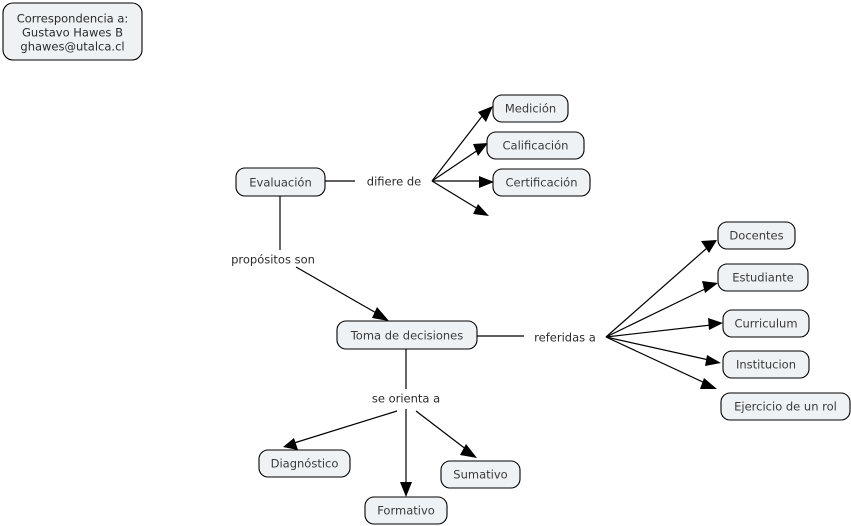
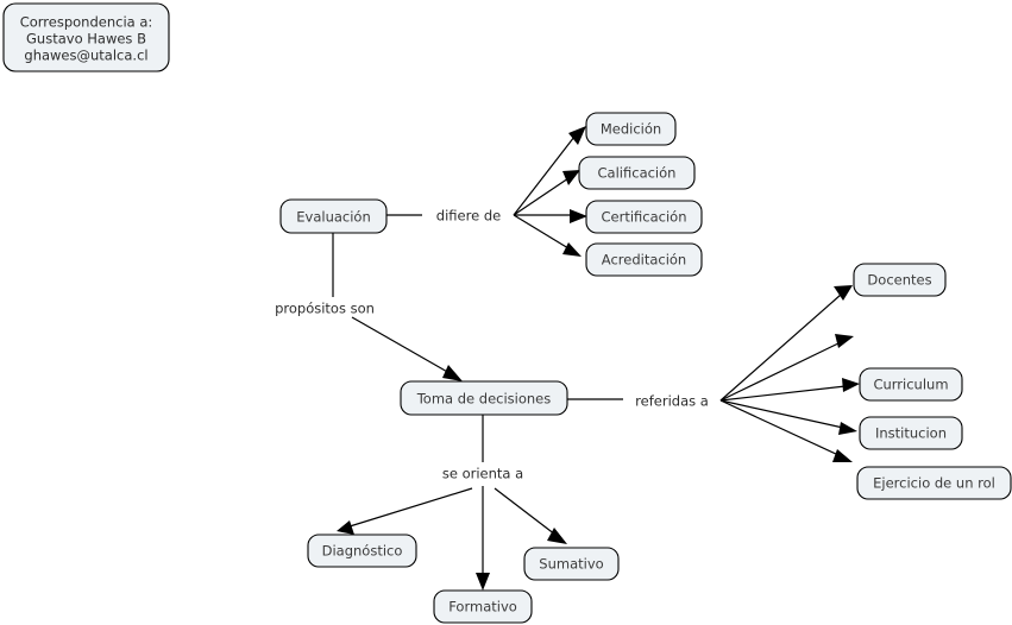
  difiere de
  propósitos son
  referidas a
  se orienta a
  Evaluación
  Medición
  Calificación
  Certificación
+ Acreditación
  Toma de decisiones
  Docentes
- Estudiante
  Curriculum
  Institucion
  Ejercicio de un rol
  Diagnóstico
  Sumativo
  Formativo
  Correspondencia a:
  Gustavo Hawes B
  ghawes@utalca.cl
